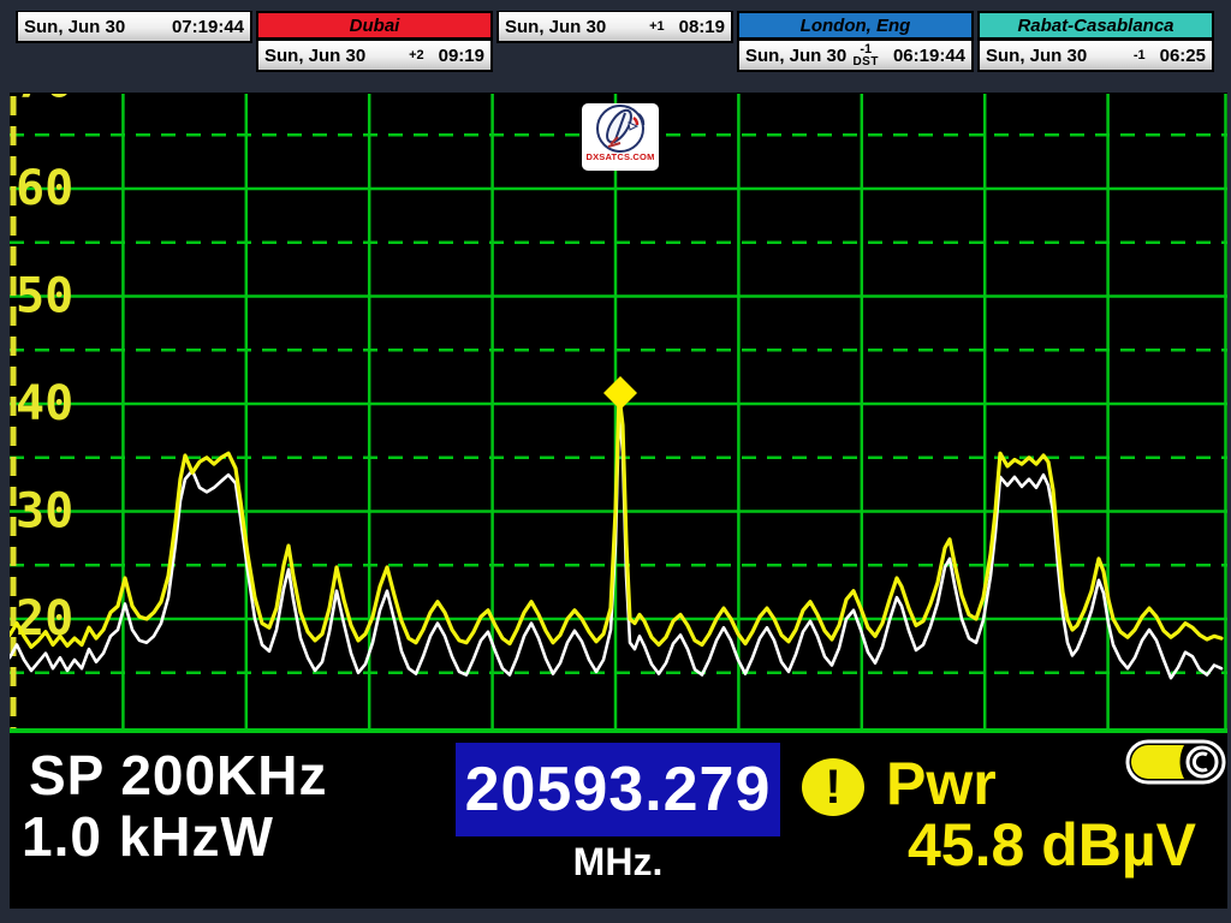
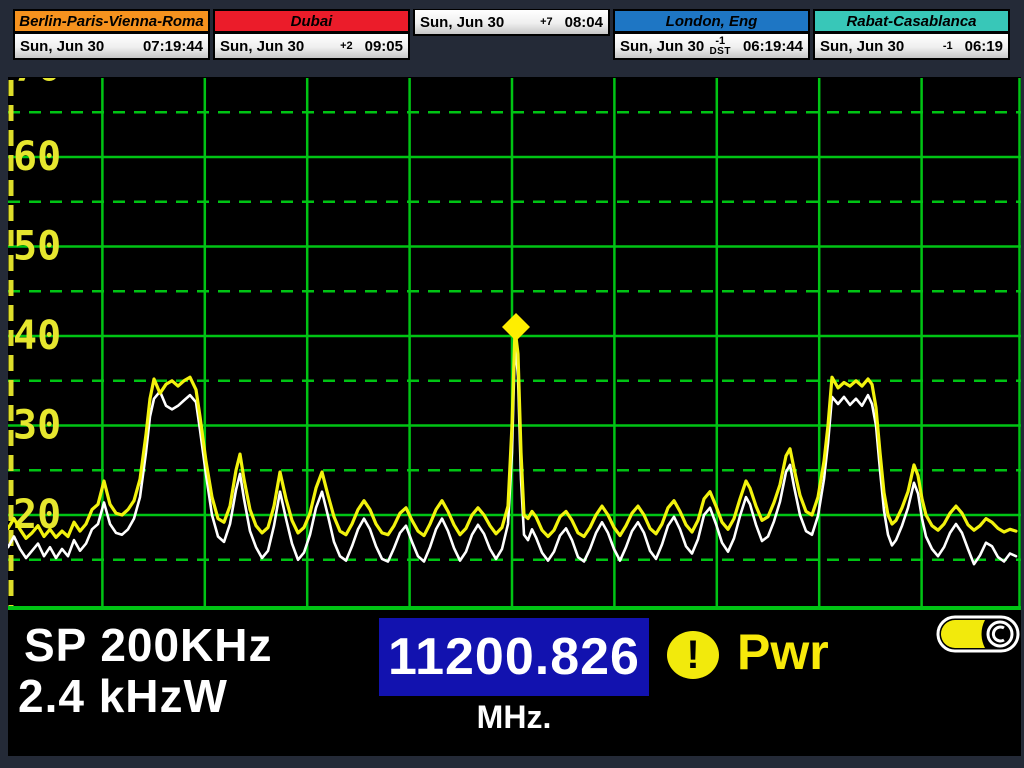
+ Berlin-Paris-Vienna-Roma
  Sun, Jun 30
  07:19:44
  Dubai
  Sun, Jun 30
  +2
- 09:19
+ 09:05
  Sun, Jun 30
- +1
+ +7
- 08:19
+ 08:04
  London, Eng
  Sun, Jun 30
  -1
  DST
  06:19:44
  Rabat-Casablanca
  Sun, Jun 30
  -1
- 06:25
+ 06:19
  20
  30
  40
  50
  60
- DXSATCS.COM
  SP 200KHz
- 1.0 kHzW
+ 2.4 kHzW
- 20593.279
+ 11200.826
  MHz.
  !
  Pwr
- 45.8 dBµV
